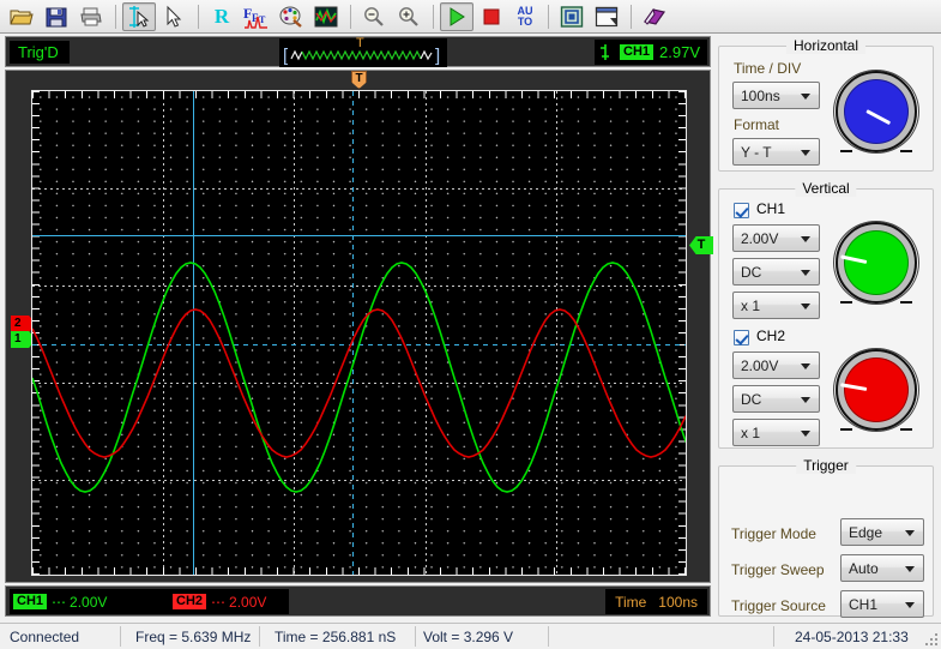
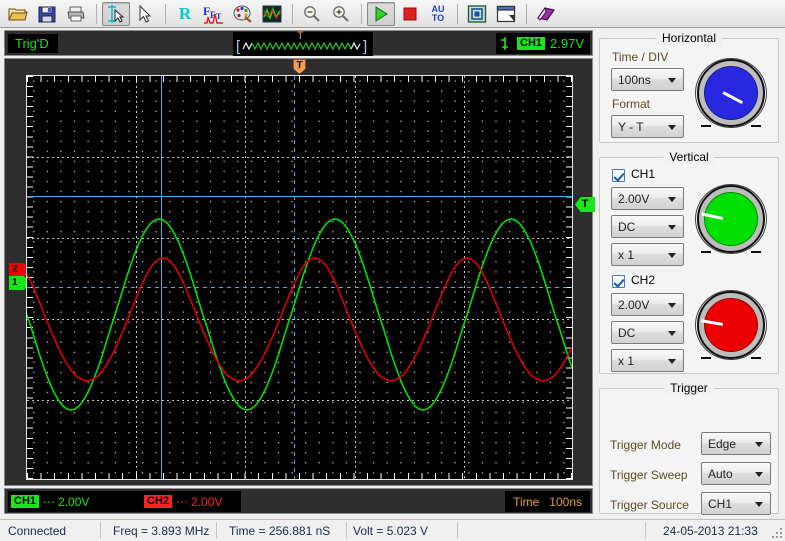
  R
  F
  F
  T
  AU
  TO
  Trig'D
  T
  [
  ]
  CH1
  2.97V
  T
  2
  1
  T
  CH1
  ⋯
  2.00V
  CH2
  ⋯
  2.00V
  Time
  100ns
  Horizontal
  Time / DIV
  100ns
  Format
  Y - T
  Vertical
  CH1
  2.00V
  DC
  x 1
  CH2
  2.00V
  DC
  x 1
  Trigger
  Trigger Mode
  Edge
  Trigger Sweep
  Auto
  Trigger Source
  CH1
  Connected
- Freq = 5.639 MHz
+ Freq = 3.893 MHz
  Time = 256.881 nS
- Volt = 3.296 V
+ Volt = 5.023 V
  24-05-2013 21:33
